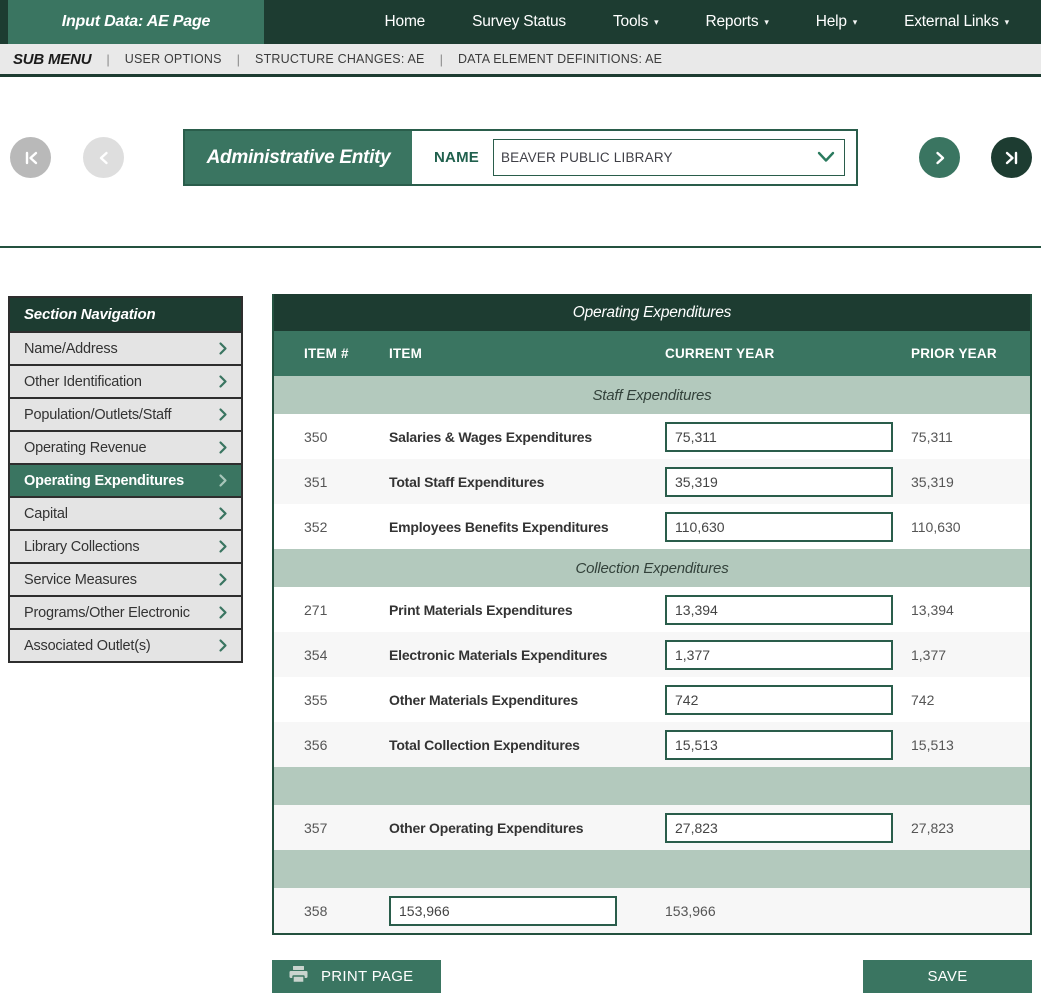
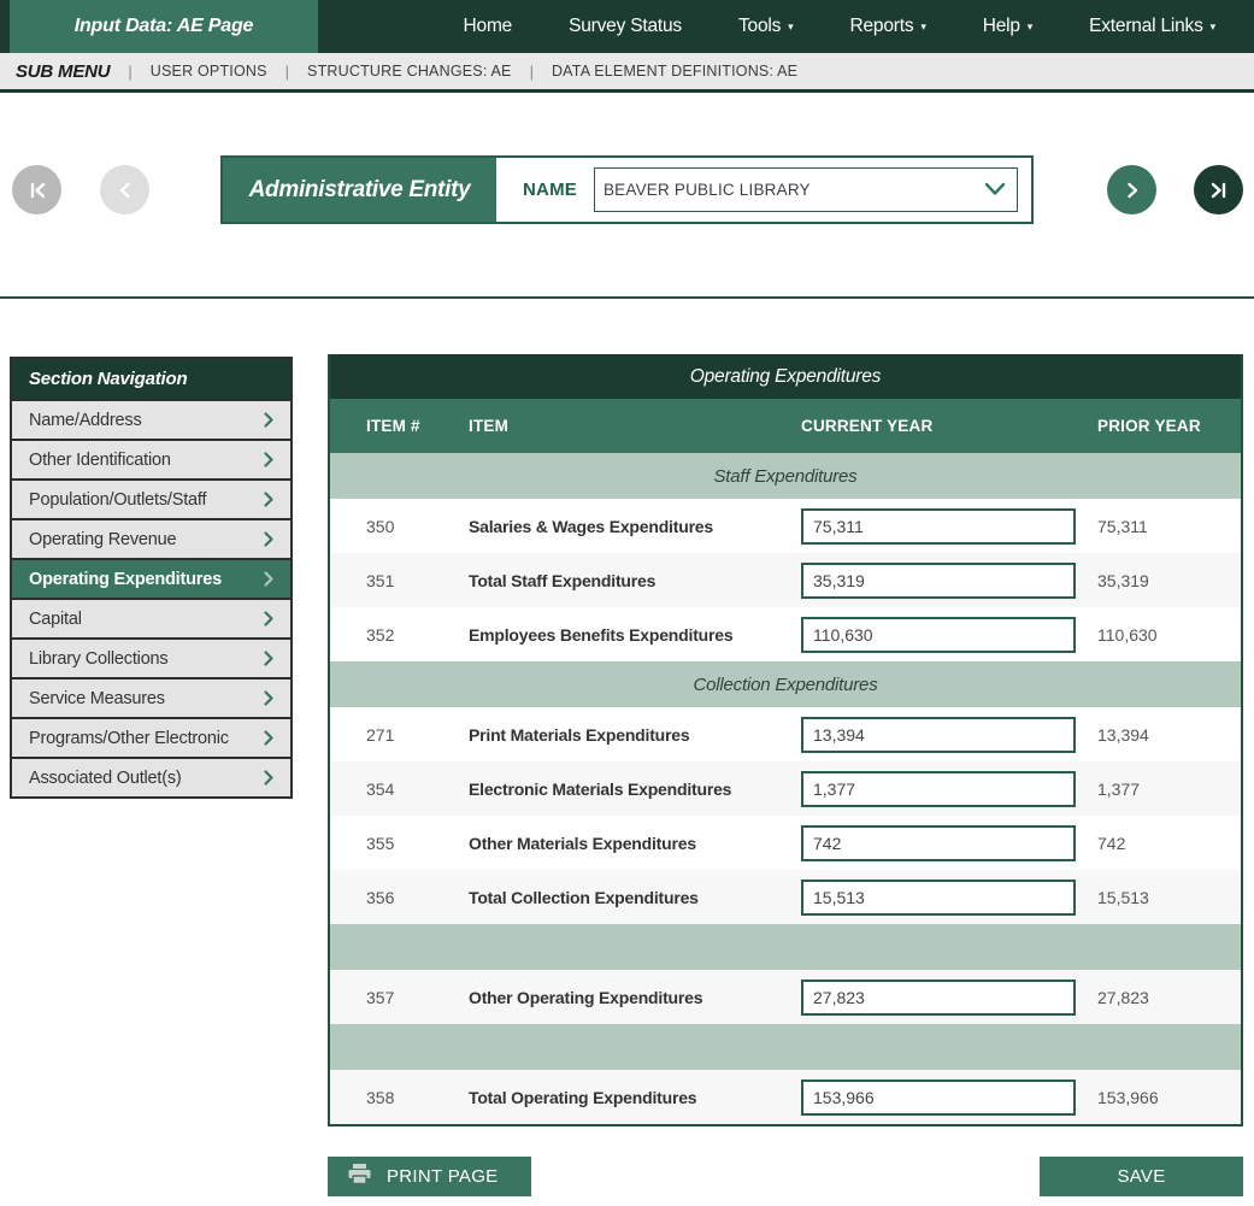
  Input Data: AE Page
  Home
  Survey Status
  Tools
  ▾
  Reports
  ▾
  Help
  ▾
  External Links
  ▾
  SUB MENU
  |
  USER OPTIONS
  |
  STRUCTURE CHANGES: AE
  |
  DATA ELEMENT DEFINITIONS: AE
  Administrative Entity
  NAME
  BEAVER PUBLIC LIBRARY
  Section Navigation
  Name/Address
  Other Identification
  Population/Outlets/Staff
  Operating Revenue
  Operating Expenditures
  Capital
  Library Collections
  Service Measures
  Programs/Other Electronic
  Associated Outlet(s)
  Operating Expenditures
  ITEM #
  ITEM
  CURRENT YEAR
  PRIOR YEAR
  Staff Expenditures
  350
  Salaries & Wages Expenditures
  75,311
  75,311
  351
  Total Staff Expenditures
  35,319
  35,319
  352
  Employees Benefits Expenditures
  110,630
  110,630
  Collection Expenditures
  271
  Print Materials Expenditures
  13,394
  13,394
  354
  Electronic Materials Expenditures
  1,377
  1,377
  355
  Other Materials Expenditures
  742
  742
  356
  Total Collection Expenditures
  15,513
  15,513
  357
  Other Operating Expenditures
  27,823
  27,823
  358
+ Total Operating Expenditures
  153,966
  153,966
  PRINT PAGE
  SAVE
